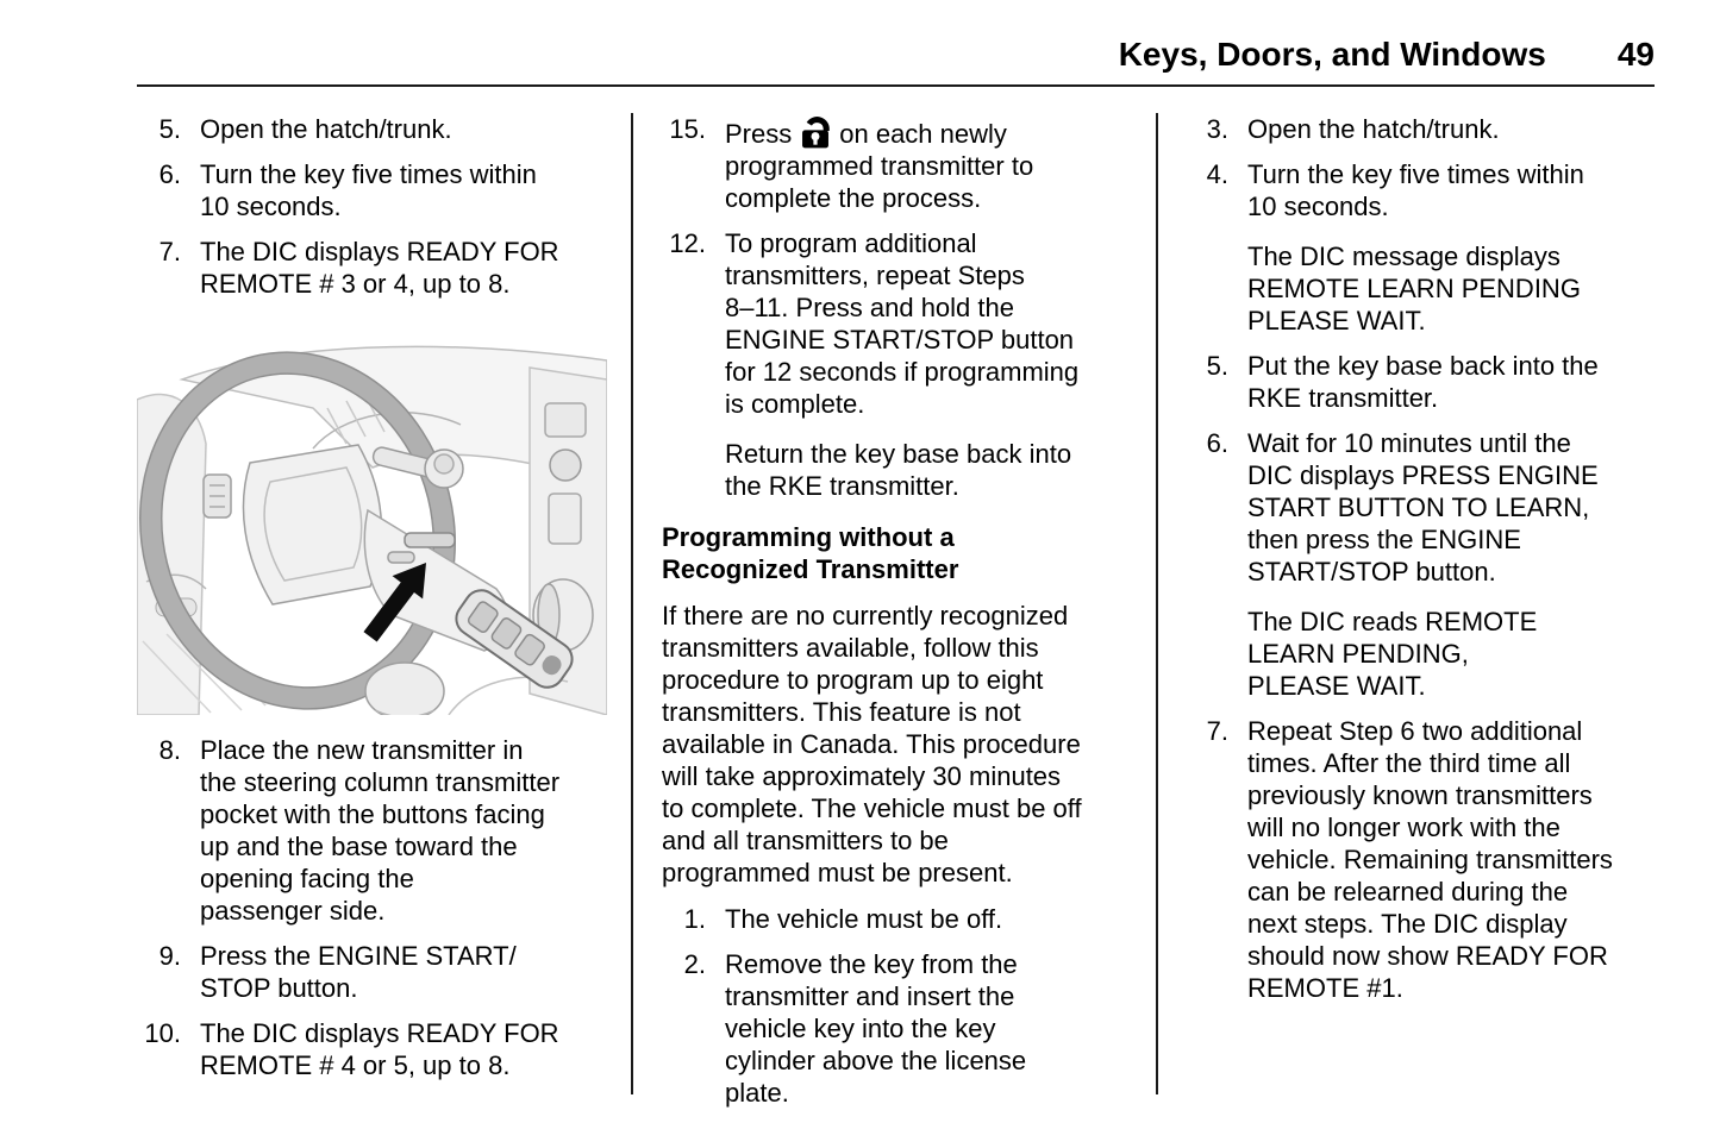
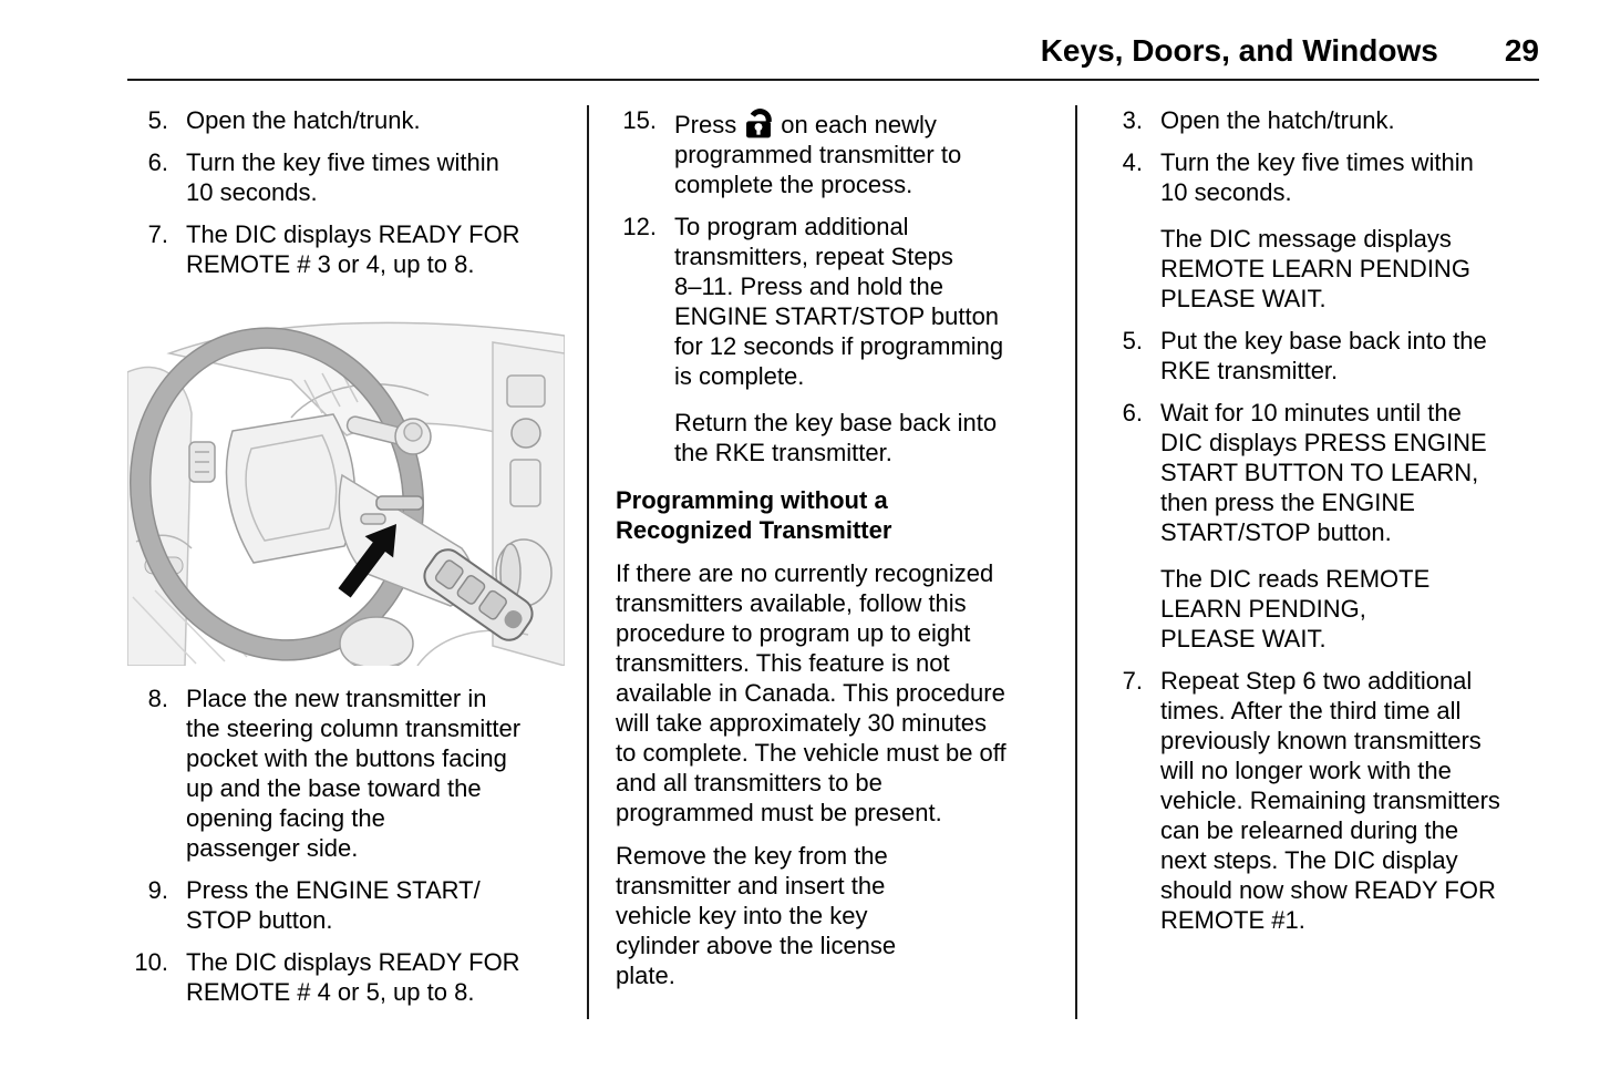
  Keys, Doors, and Windows
- 49
+ 29
  5.
  Open the hatch/trunk.
  6.
  Turn the key five times within
  10 seconds.
  7.
  The DIC displays READY FOR
  REMOTE # 3 or 4, up to 8.
  8.
  Place the new transmitter in
  the steering column transmitter
  pocket with the buttons facing
  up and the base toward the
  opening facing the
  passenger side.
  9.
  Press the ENGINE START/
  STOP button.
  10.
  The DIC displays READY FOR
  REMOTE # 4 or 5, up to 8.
  15.
  Press on each newly
  programmed transmitter to
  complete the process.
  12.
  To program additional
  transmitters, repeat Steps
  8–11. Press and hold the
  ENGINE START/STOP button
  for 12 seconds if programming
  is complete.
  Return the key base back into
  the RKE transmitter.
  Programming without a
  Recognized Transmitter
  If there are no currently recognized
  transmitters available, follow this
  procedure to program up to eight
  transmitters. This feature is not
  available in Canada. This procedure
  will take approximately 30 minutes
  to complete. The vehicle must be off
  and all transmitters to be
  programmed must be present.
- 1.
- The vehicle must be off.
- 2.
  Remove the key from the
  transmitter and insert the
  vehicle key into the key
  cylinder above the license
  plate.
  3.
  Open the hatch/trunk.
  4.
  Turn the key five times within
  10 seconds.
  The DIC message displays
  REMOTE LEARN PENDING
  PLEASE WAIT.
  5.
  Put the key base back into the
  RKE transmitter.
  6.
  Wait for 10 minutes until the
  DIC displays PRESS ENGINE
  START BUTTON TO LEARN,
  then press the ENGINE
  START/STOP button.
  The DIC reads REMOTE
  LEARN PENDING,
  PLEASE WAIT.
  7.
  Repeat Step 6 two additional
  times. After the third time all
  previously known transmitters
  will no longer work with the
  vehicle. Remaining transmitters
  can be relearned during the
  next steps. The DIC display
  should now show READY FOR
  REMOTE #1.
